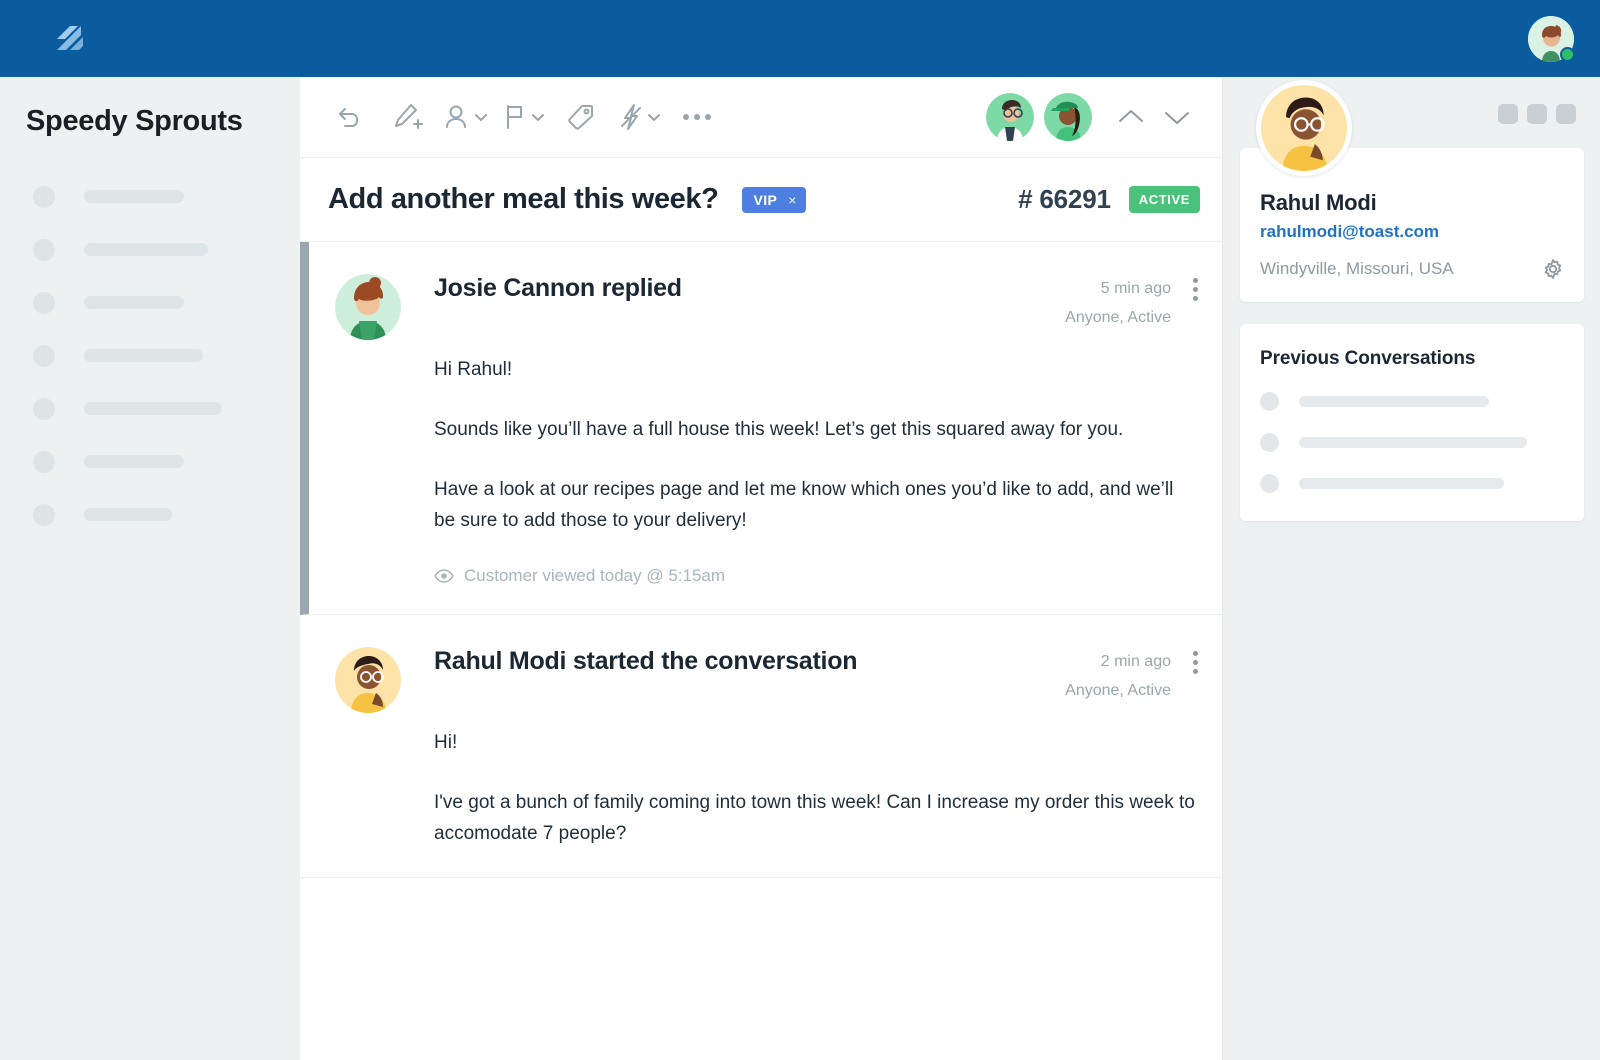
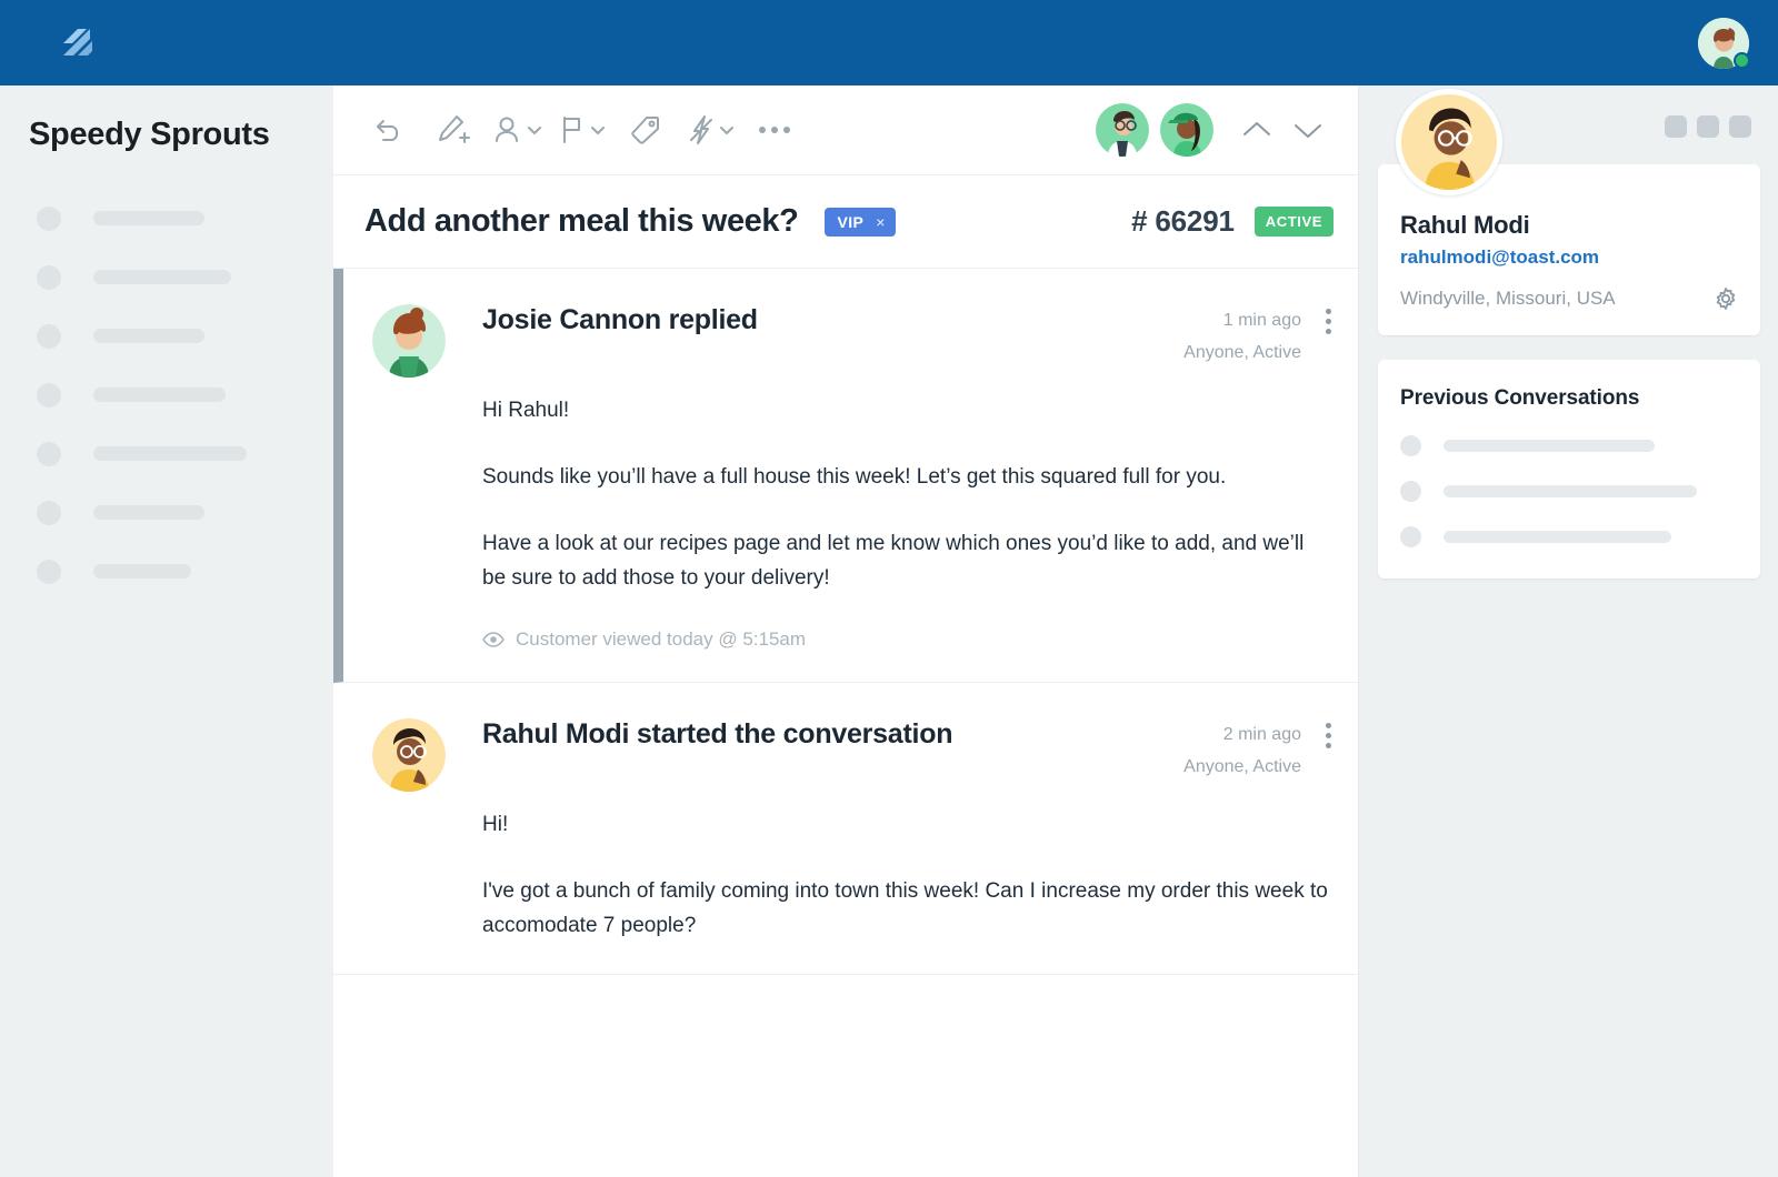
  Speedy Sprouts
  Add another meal this week?
  VIP
  ×
  # 66291
  ACTIVE
  Josie Cannon replied
- 5 min ago
+ 1 min ago
  Anyone, Active
  Hi Rahul!
- Sounds like you’ll have a full house this week! Let’s get this squared away for you.
+ Sounds like you’ll have a full house this week! Let’s get this squared full for you.
  Have a look at our recipes page and let me know which ones you’d like to add, and we’ll be sure to add those to your delivery!
  Customer viewed today @ 5:15am
  Rahul Modi started the conversation
  2 min ago
  Anyone, Active
  Hi!
  I've got a bunch of family coming into town this week! Can I increase my order this week to accomodate 7 people?
  Rahul Modi
  rahulmodi@toast.com
  Windyville, Missouri, USA
  Previous Conversations
